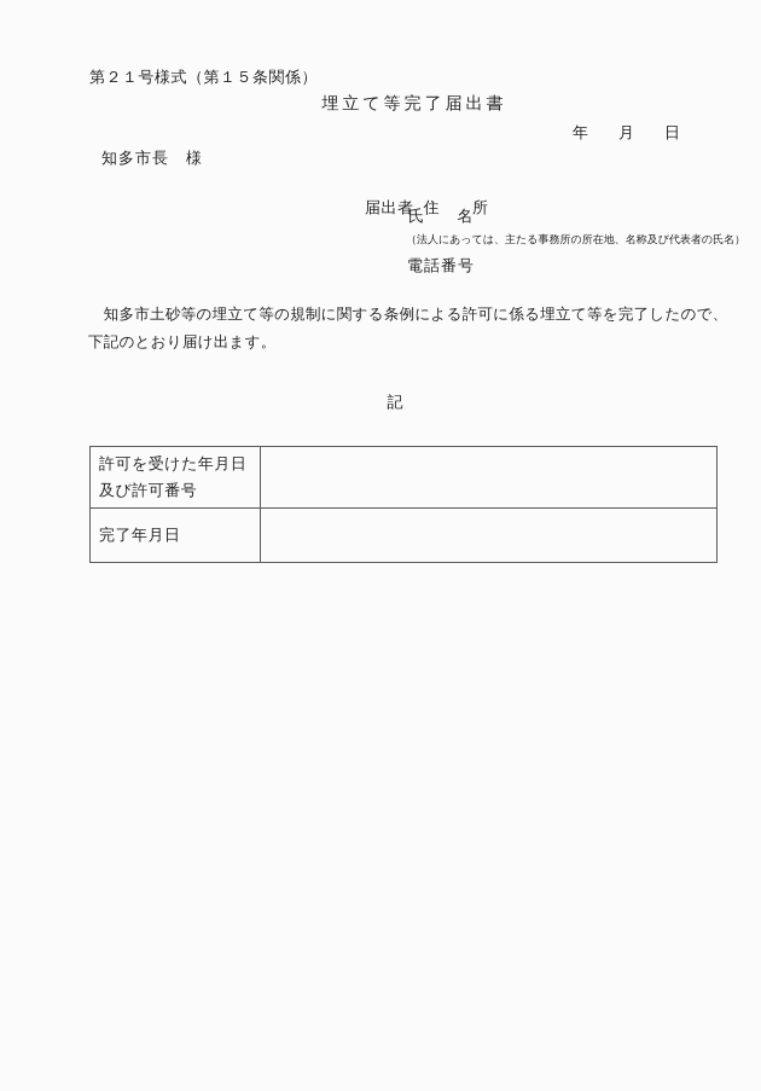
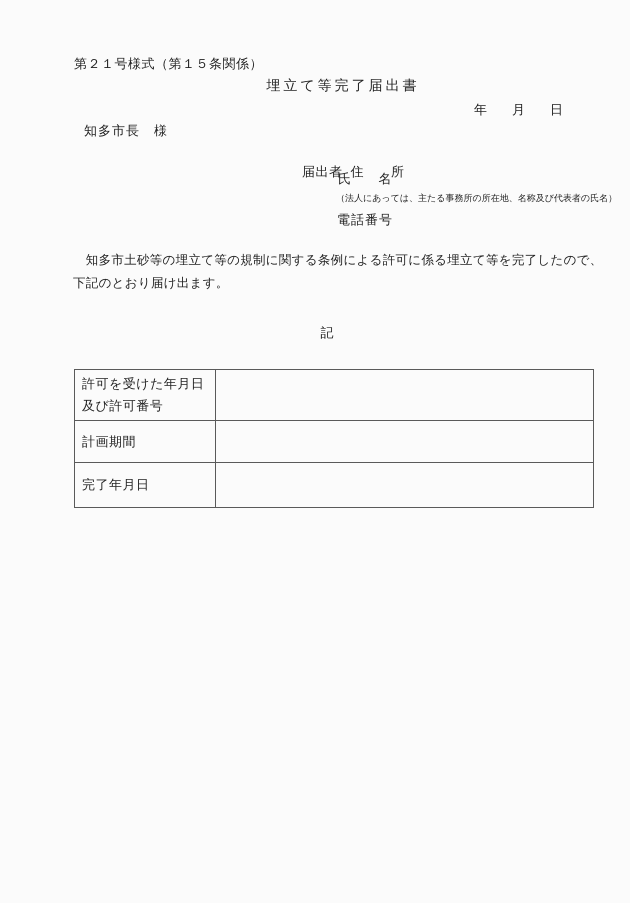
  第２１号様式（第１５条関係）
  埋立て等完了届出書
  年 月 日
  知多市長 様
  届出者 住 所
  氏 名
  （法人にあっては、主たる事務所の所在地、名称及び代表者の氏名）
  電話番号
  知多市土砂等の埋立て等の規制に関する条例による許可に係る埋立て等を完了したので、
  下記のとおり届け出ます。
  記
  許可を受けた年月日 及び許可番号
+ 計画期間
  完了年月日
